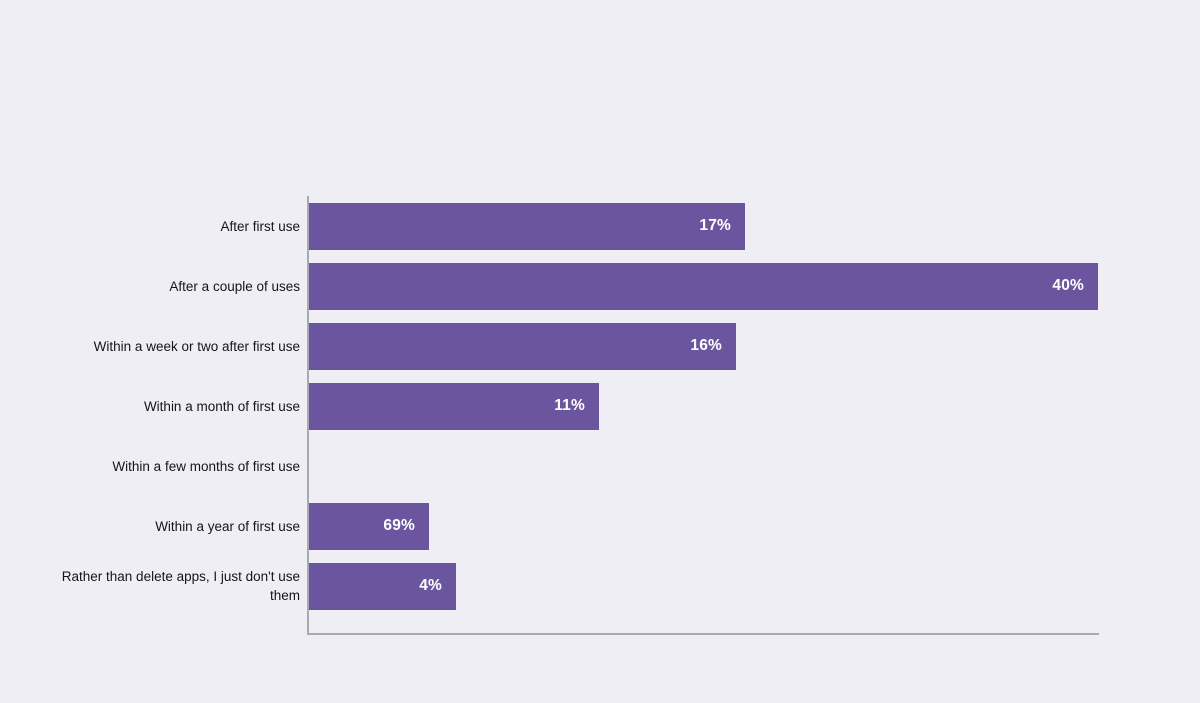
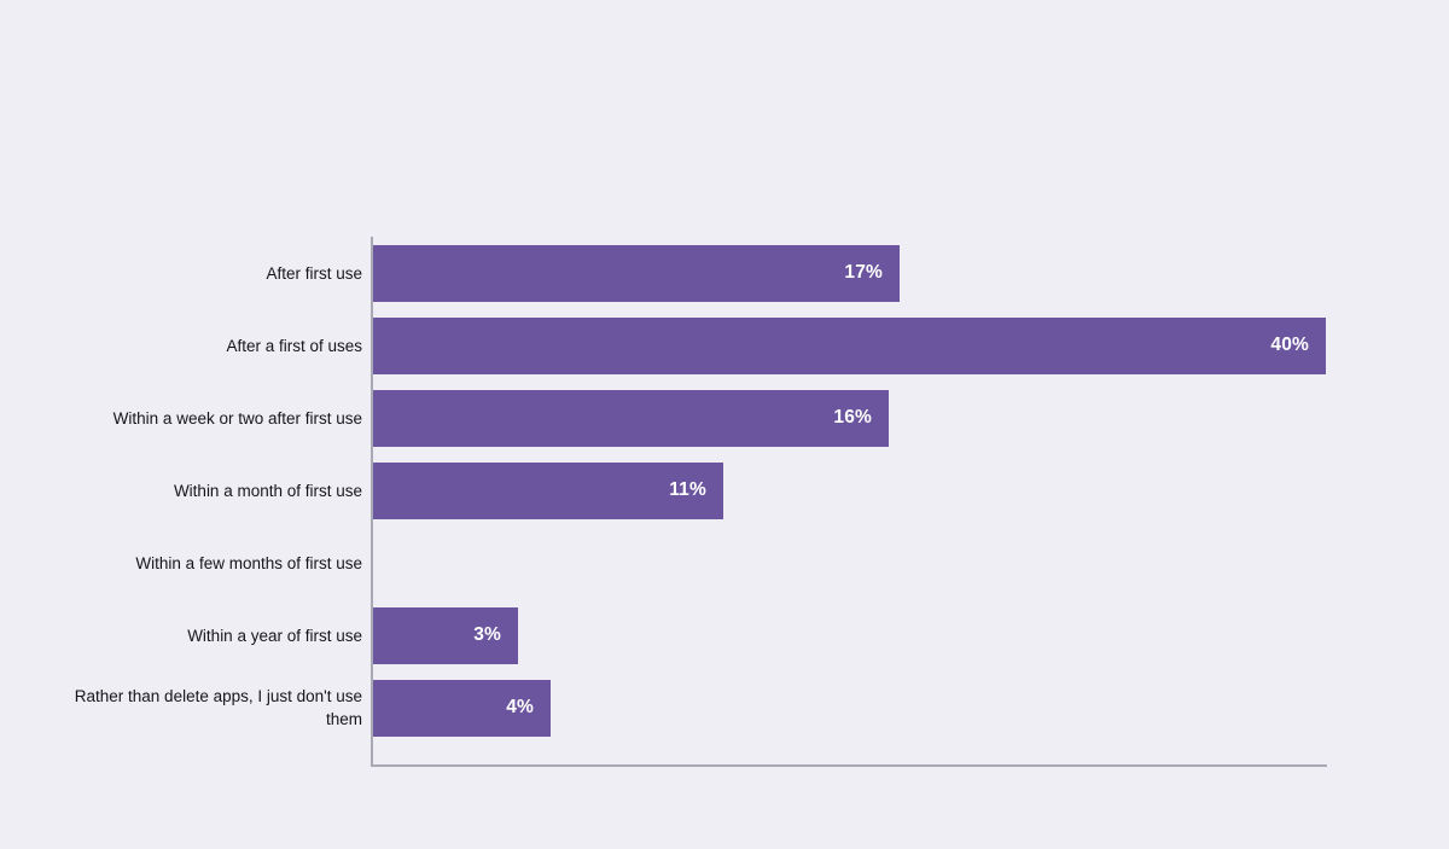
  After first use
  17%
- After a couple of uses
+ After a first of uses
  40%
  Within a week or two after first use
  16%
  Within a month of first use
  11%
  Within a few months of first use
  Within a year of first use
- 69%
+ 3%
  Rather than delete apps, I just don't use them
  4%
